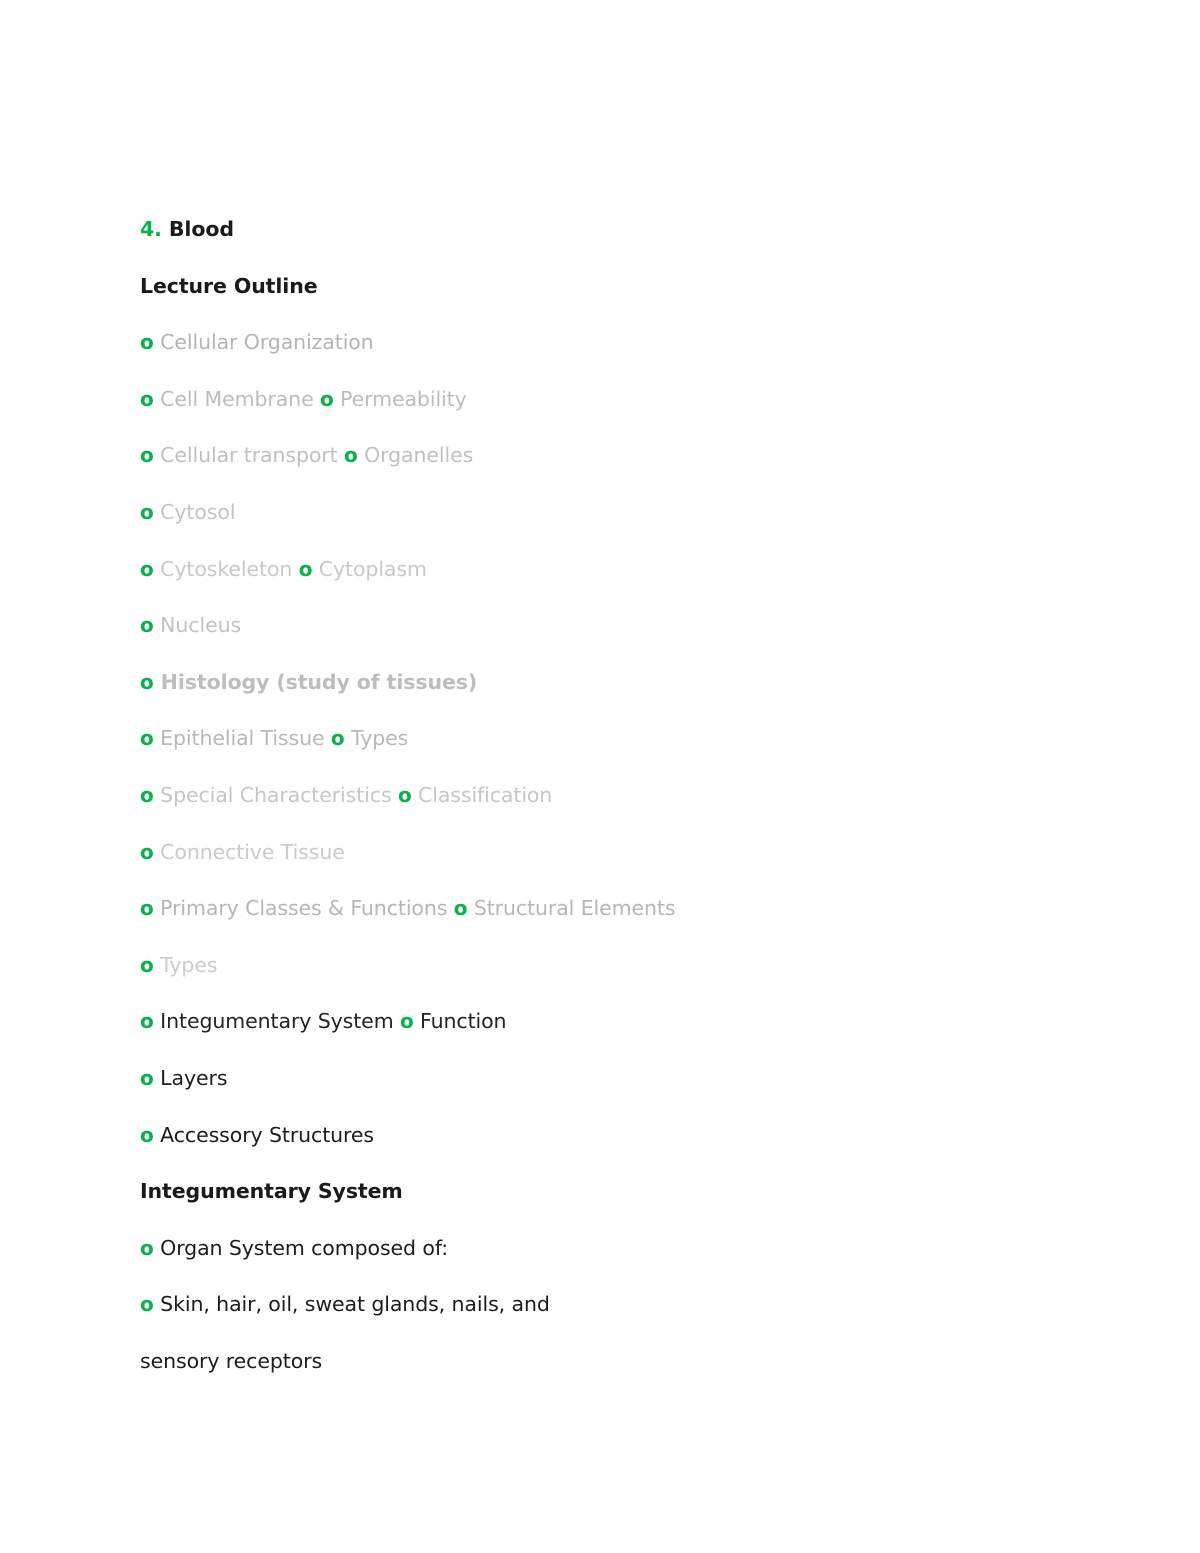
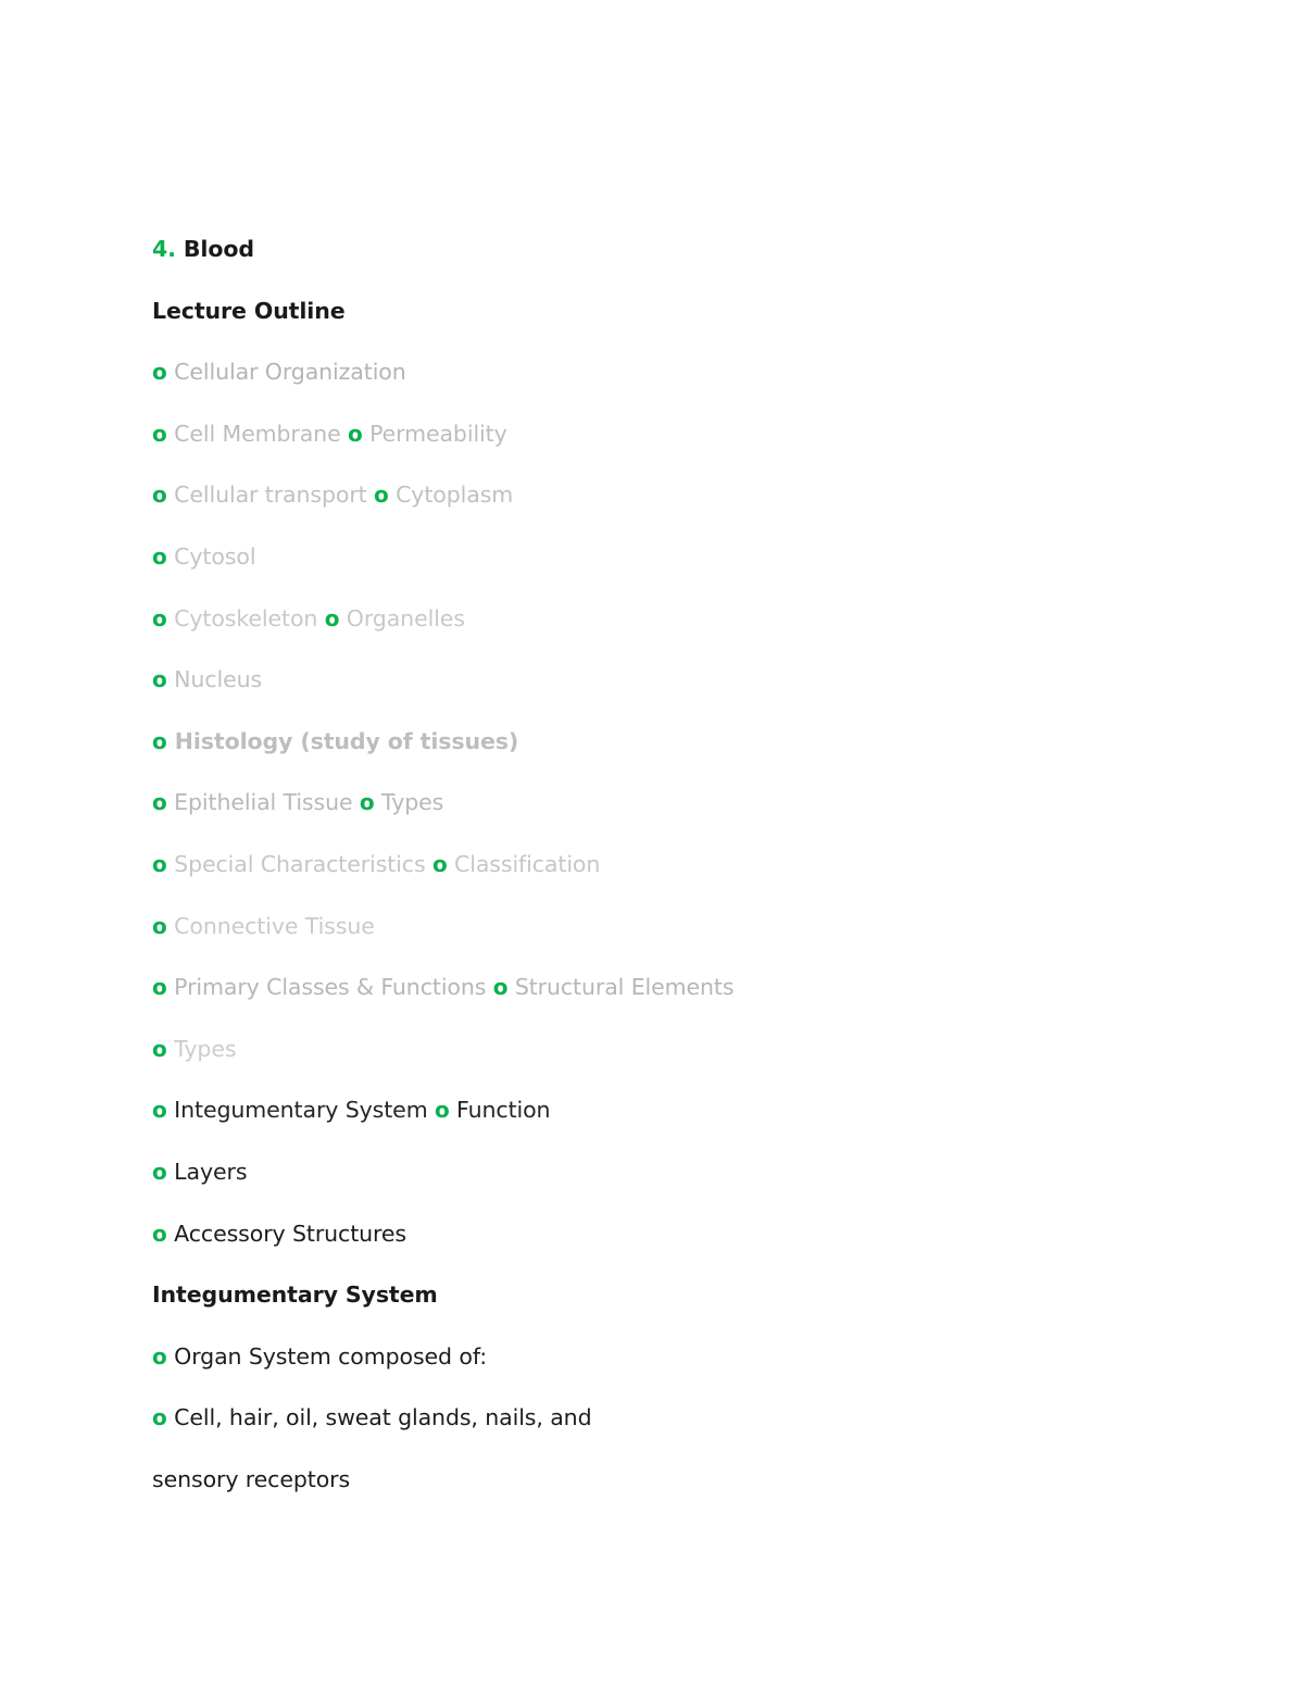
  4. Blood
  Lecture Outline
  o Cellular Organization
  o Cell Membrane o Permeability
- o Cellular transport o Organelles
+ o Cellular transport o Cytoplasm
  o Cytosol
- o Cytoskeleton o Cytoplasm
+ o Cytoskeleton o Organelles
  o Nucleus
  o Histology (study of tissues)
  o Epithelial Tissue o Types
  o Special Characteristics o Classification
  o Connective Tissue
  o Primary Classes & Functions o Structural Elements
  o Types
  o Integumentary System o Function
  o Layers
  o Accessory Structures
  Integumentary System
  o Organ System composed of:
- o Skin, hair, oil, sweat glands, nails, and
+ o Cell, hair, oil, sweat glands, nails, and
  sensory receptors
